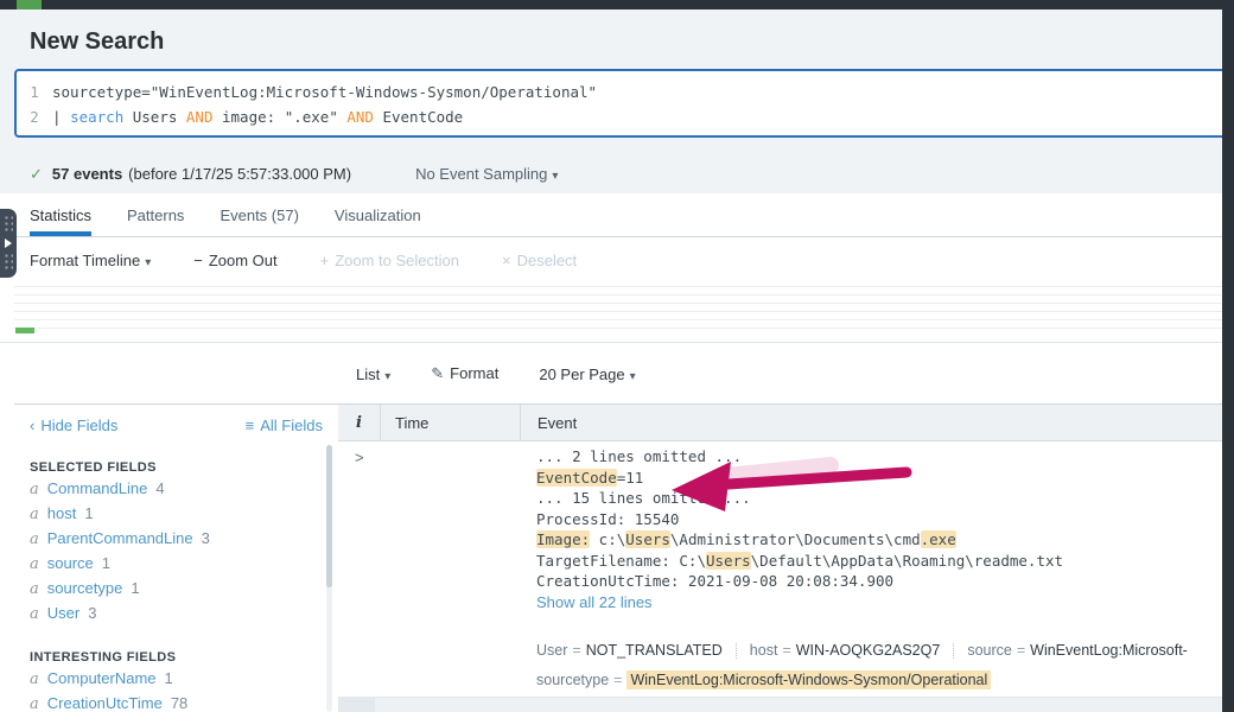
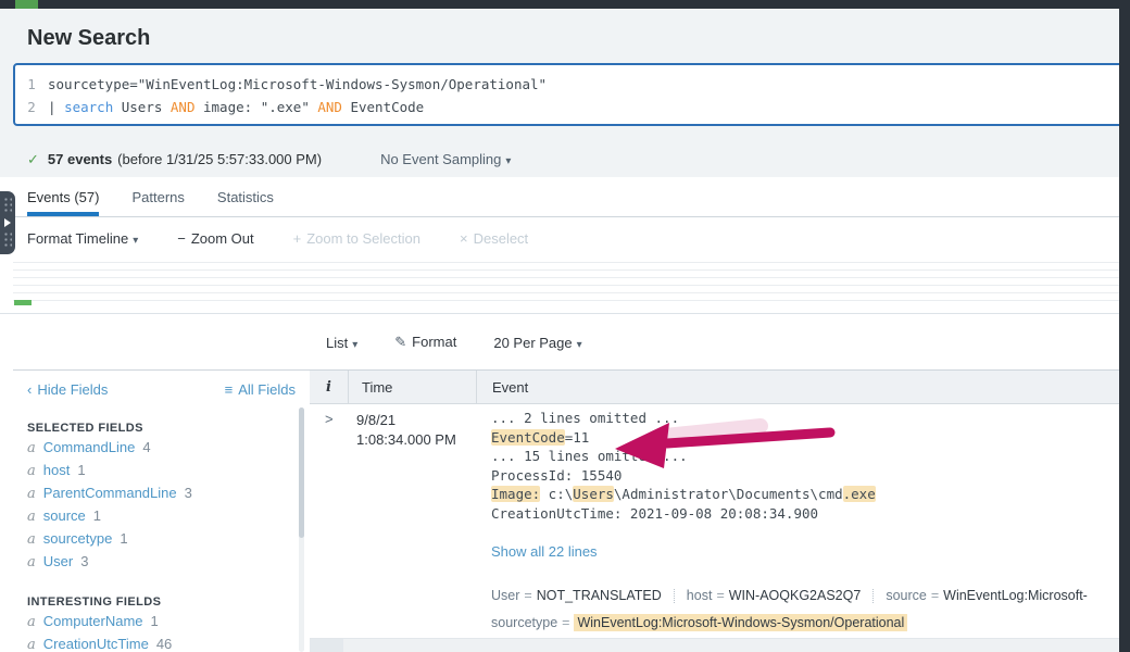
  New Search
  1
  sourcetype="WinEventLog:Microsoft-Windows-Sysmon/Operational"
  2
  | search Users AND image: ".exe" AND EventCode
  ✓
  57 events
- (before 1/17/25 5:57:33.000 PM)
+ (before 1/31/25 5:57:33.000 PM)
  No Event Sampling ▾
- Statistics
+ Events (57)
  Patterns
- Events (57)
+ Statistics
- Visualization
  Format Timeline ▾
  − Zoom Out
  + Zoom to Selection
  × Deselect
  List ▾
  ✎ Format
  20 Per Page ▾
  ‹ Hide Fields
  ≡ All Fields
  SELECTED FIELDS
  a CommandLine 4
  a host 1
  a ParentCommandLine 3
  a source 1
  a sourcetype 1
  a User 3
  INTERESTING FIELDS
  a ComputerName 1
- a CreationUtcTime 78
+ a CreationUtcTime 46
  i
  Time
  Event
  >
+ 9/8/21
+ 1:08:34.000 PM
  ... 2 lines omitted ...
  EventCode=11
  ... 15 lines omit ...
  ProcessId: 15540
  Image: c:\Users\Administrator\Documents\cmd.exe
- TargetFilename: C:\Users\Default\AppData\Roaming\readme.txt
  CreationUtcTime: 2021-09-08 20:08:34.900
  Show all 22 lines
  User = NOT_TRANSLATED
  host = WIN-AOQKG2AS2Q7
  source = WinEventLog:Microsoft-
  sourcetype = WinEventLog:Microsoft-Windows-Sysmon/Operational
